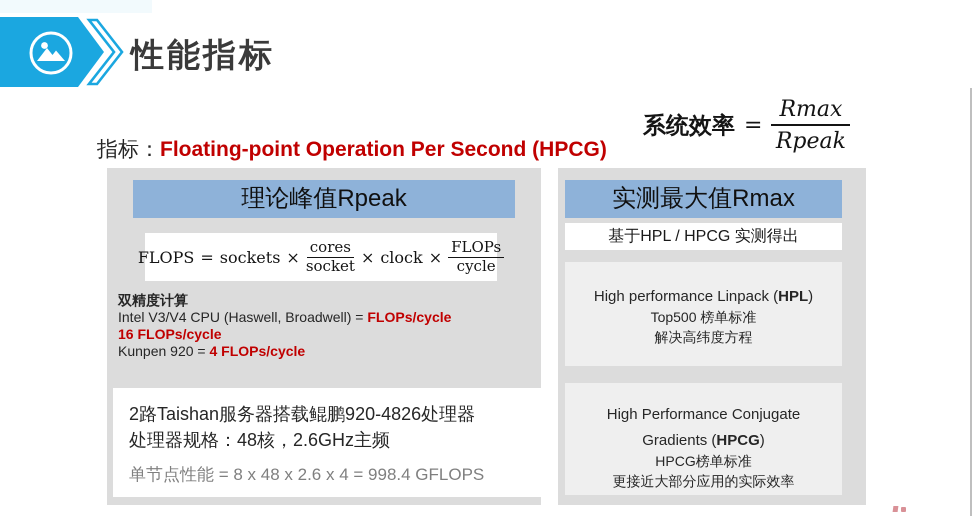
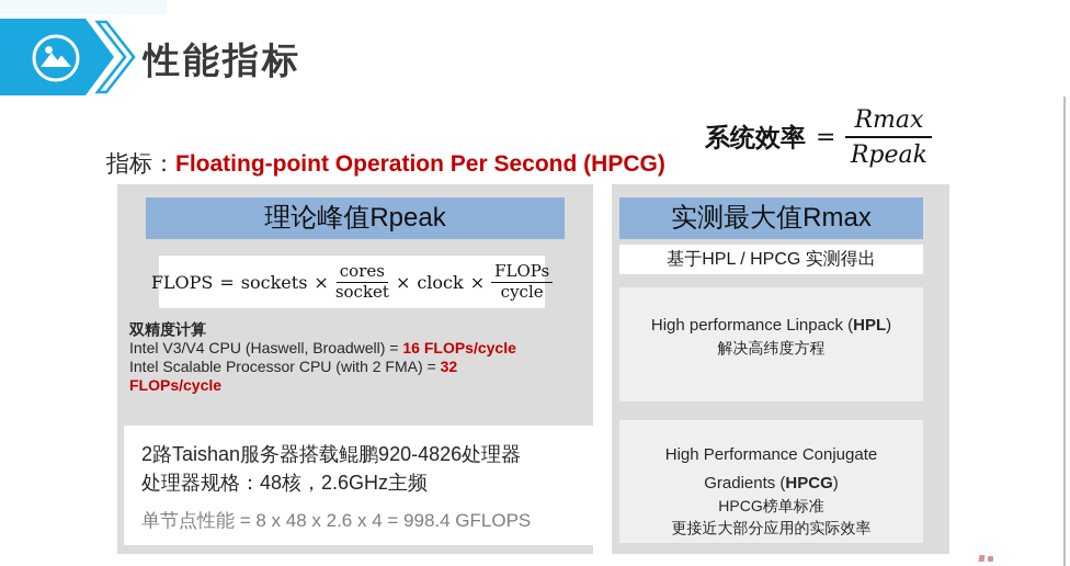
  性能指标
  系统效率
  =
  Rmax
  Rpeak
  指标：Floating-point Operation Per Second (HPCG)
  理论峰值Rpeak
  FLOPS
  =
  sockets
  ×
  cores
  socket
  ×
  clock
  ×
  FLOPs
  cycle
  双精度计算
- Intel V3/V4 CPU (Haswell, Broadwell) = FLOPs/cycle
+ Intel V3/V4 CPU (Haswell, Broadwell) = 16 FLOPs/cycle
+ Intel Scalable Processor CPU (with 2 FMA) = 32
- 16 FLOPs/cycle
+ FLOPs/cycle
- Kunpen 920 = 4 FLOPs/cycle
  2路Taishan服务器搭载鲲鹏920-4826处理器
  处理器规格：48核，2.6GHz主频
  单节点性能 = 8 x 48 x 2.6 x 4 = 998.4 GFLOPS
  实测最大值Rmax
  基于HPL / HPCG 实测得出
  High performance Linpack (HPL)
- Top500 榜单标准
  解决高纬度方程
  High Performance Conjugate
  Gradients (HPCG)
  HPCG榜单标准
  更接近大部分应用的实际效率
